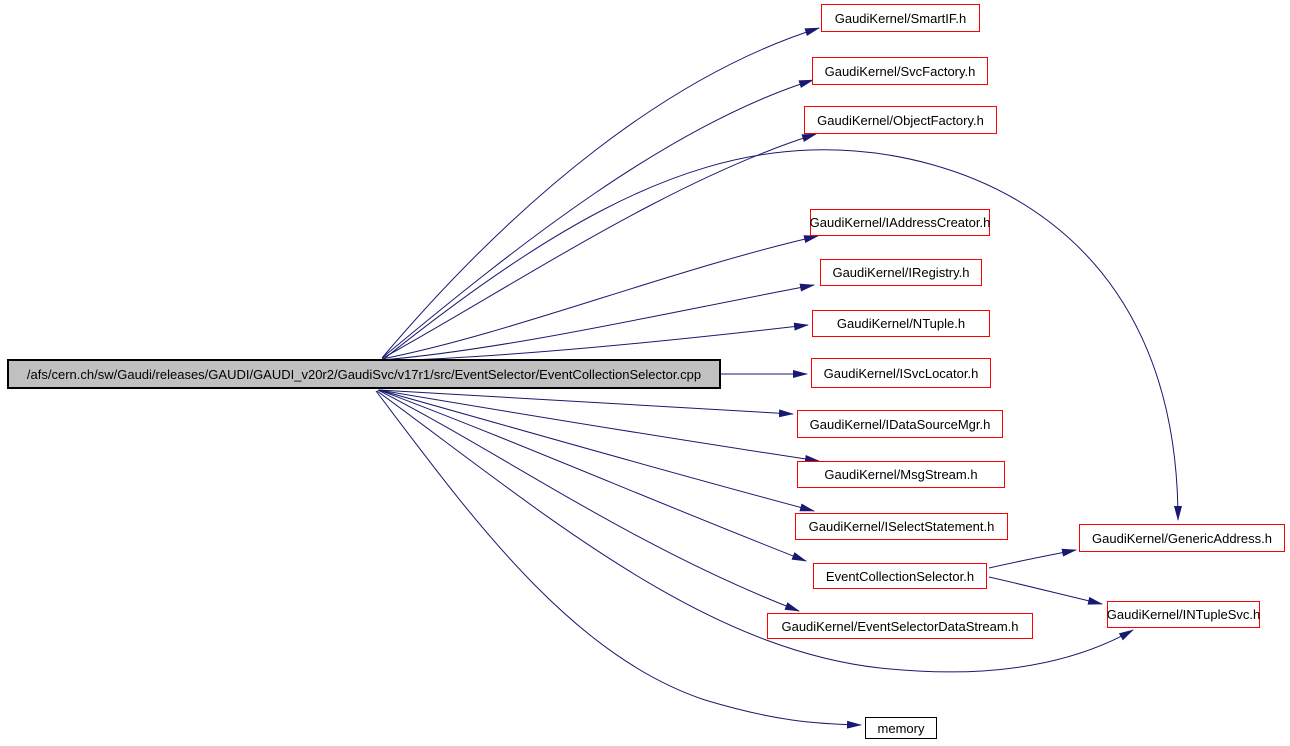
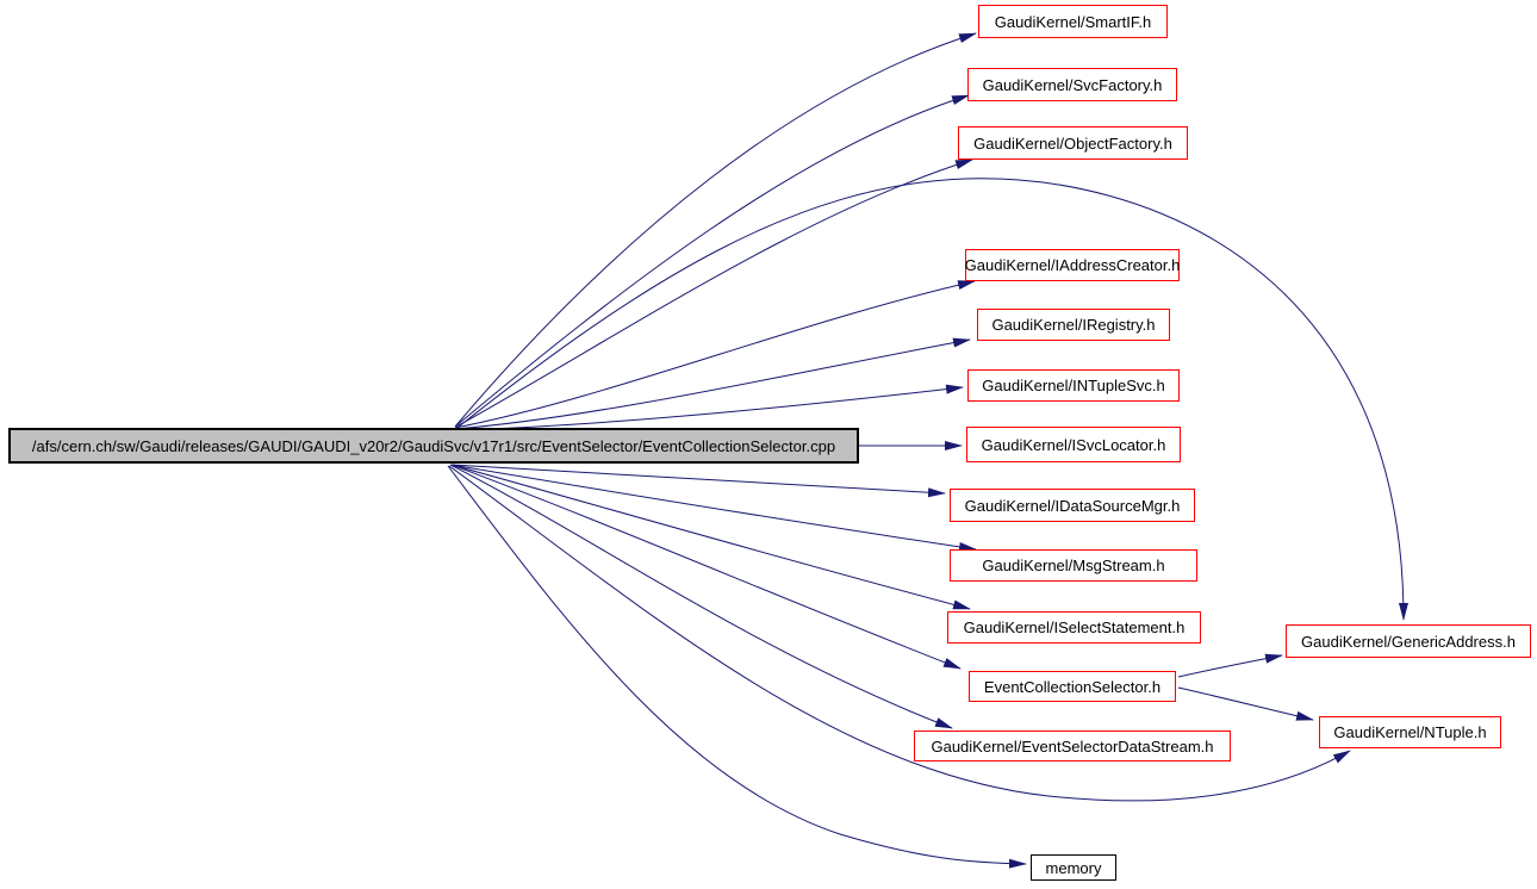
  /afs/cern.ch/sw/Gaudi/releases/GAUDI/GAUDI_v20r2/GaudiSvc/v17r1/src/EventSelector/EventCollectionSelector.cpp
  GaudiKernel/SmartIF.h
  GaudiKernel/SvcFactory.h
  GaudiKernel/ObjectFactory.h
  GaudiKernel/IAddressCreator.h
  GaudiKernel/IRegistry.h
- GaudiKernel/NTuple.h
+ GaudiKernel/INTupleSvc.h
  GaudiKernel/ISvcLocator.h
  GaudiKernel/IDataSourceMgr.h
  GaudiKernel/MsgStream.h
  GaudiKernel/ISelectStatement.h
  EventCollectionSelector.h
  GaudiKernel/EventSelectorDataStream.h
  GaudiKernel/GenericAddress.h
- GaudiKernel/INTupleSvc.h
+ GaudiKernel/NTuple.h
  memory
